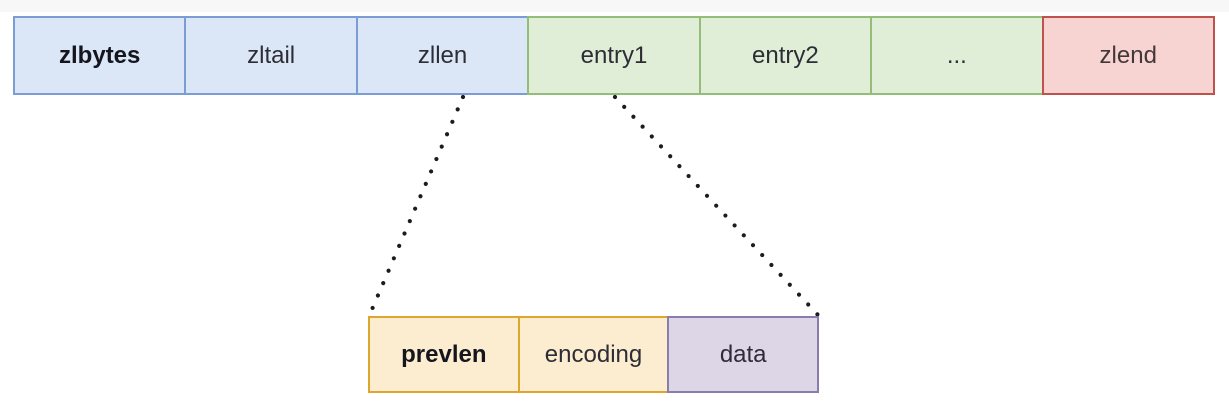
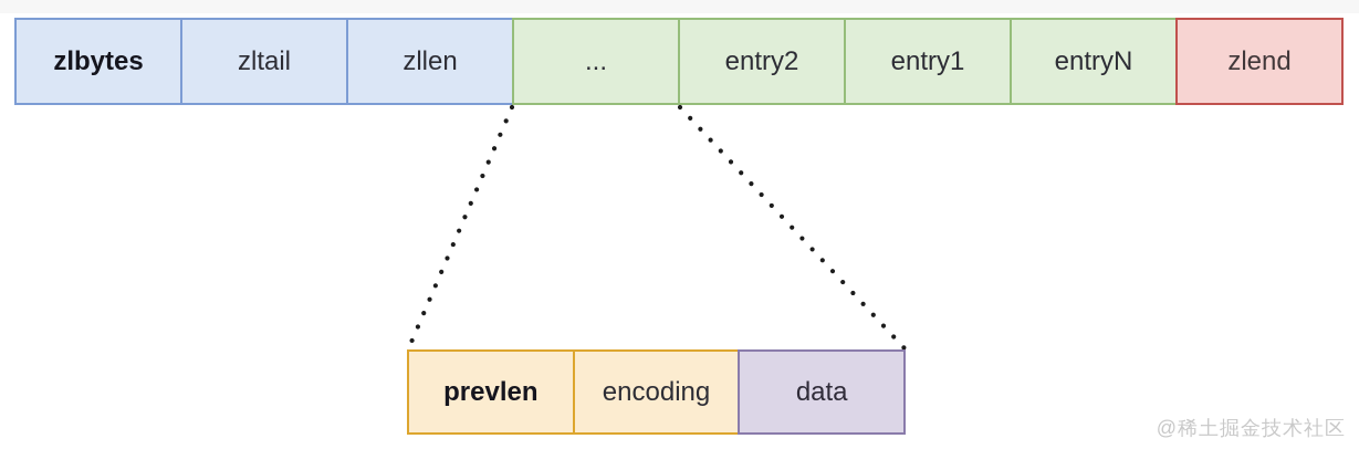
  zlbytes
  zltail
  zllen
- entry1
+ ...
  entry2
- ...
+ entry1
+ entryN
  zlend
  prevlen
  encoding
  data
+ @稀土掘金技术社区
